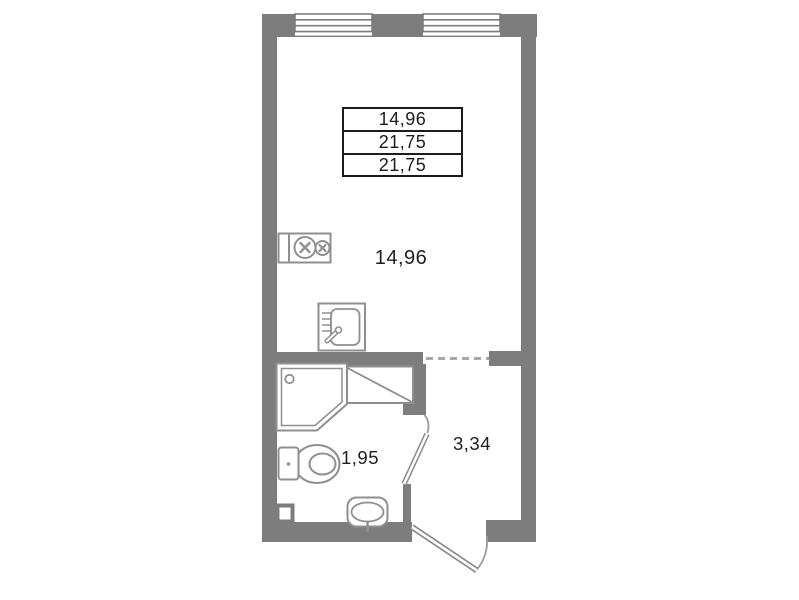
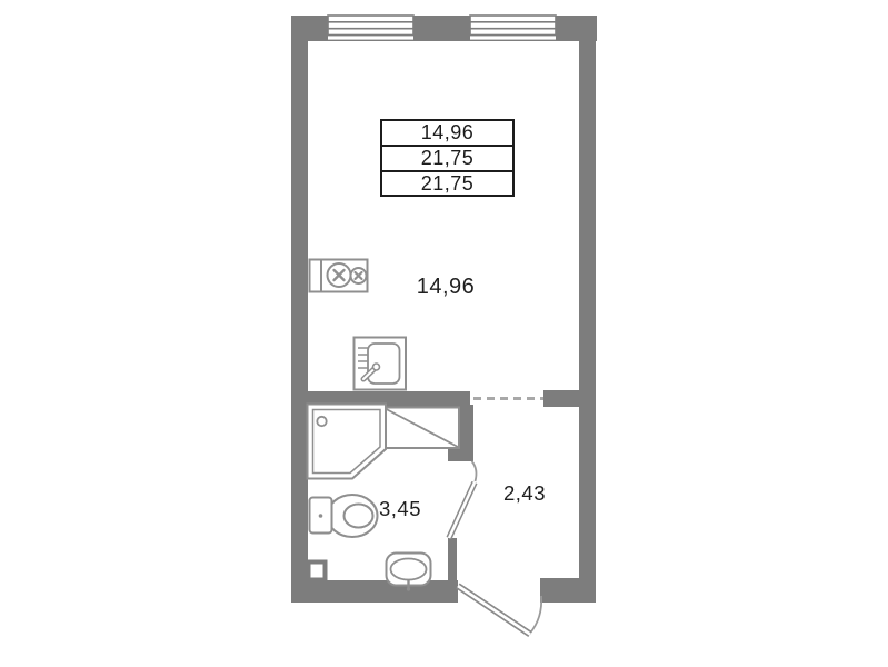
  14,96
- 1,95
+ 3,45
- 3,34
+ 2,43
  14,96
  21,75
  21,75
